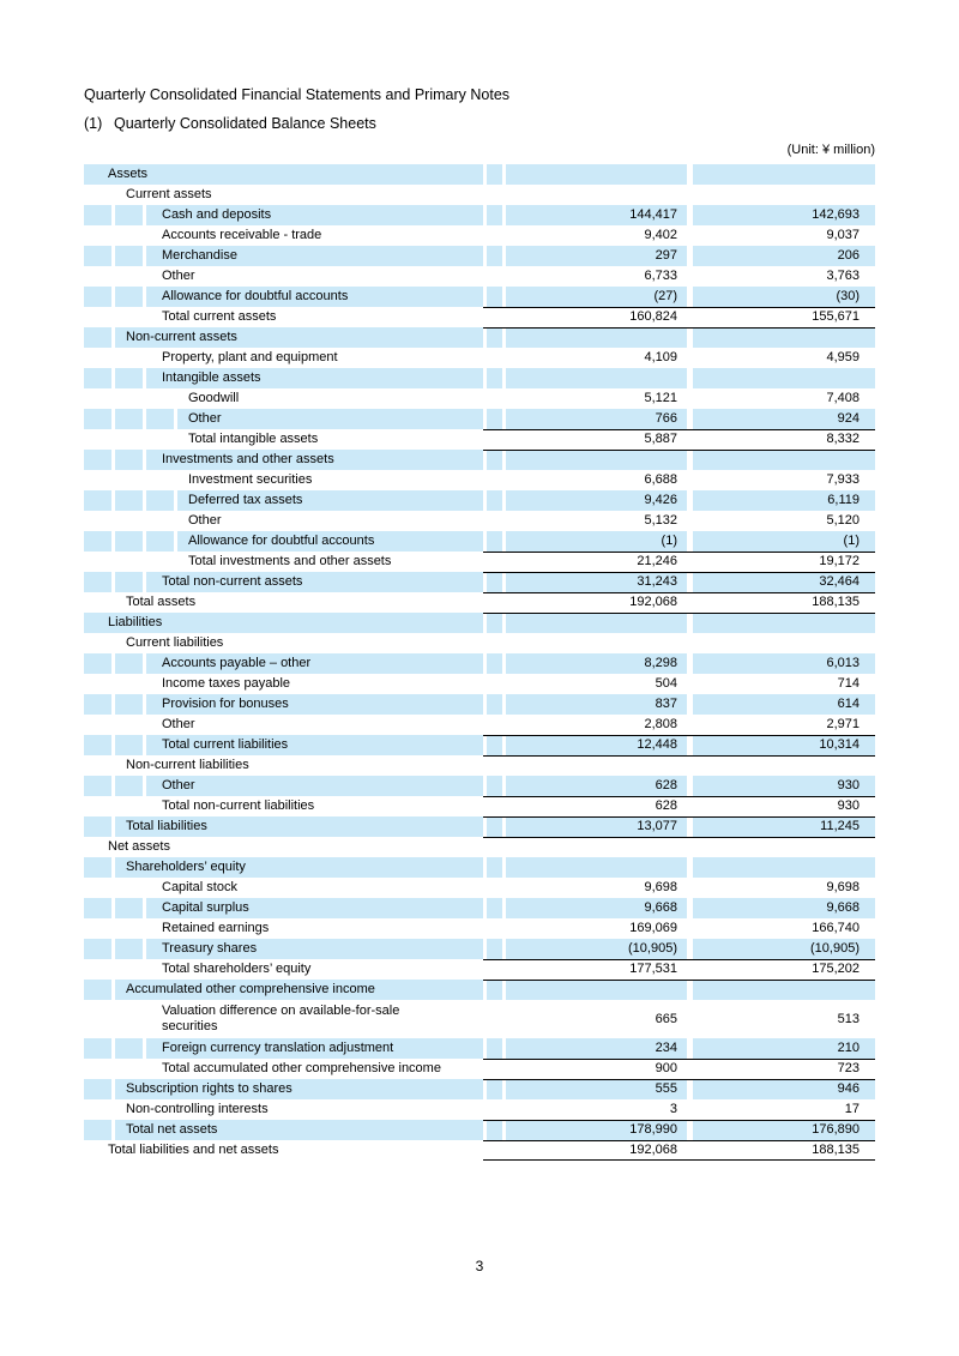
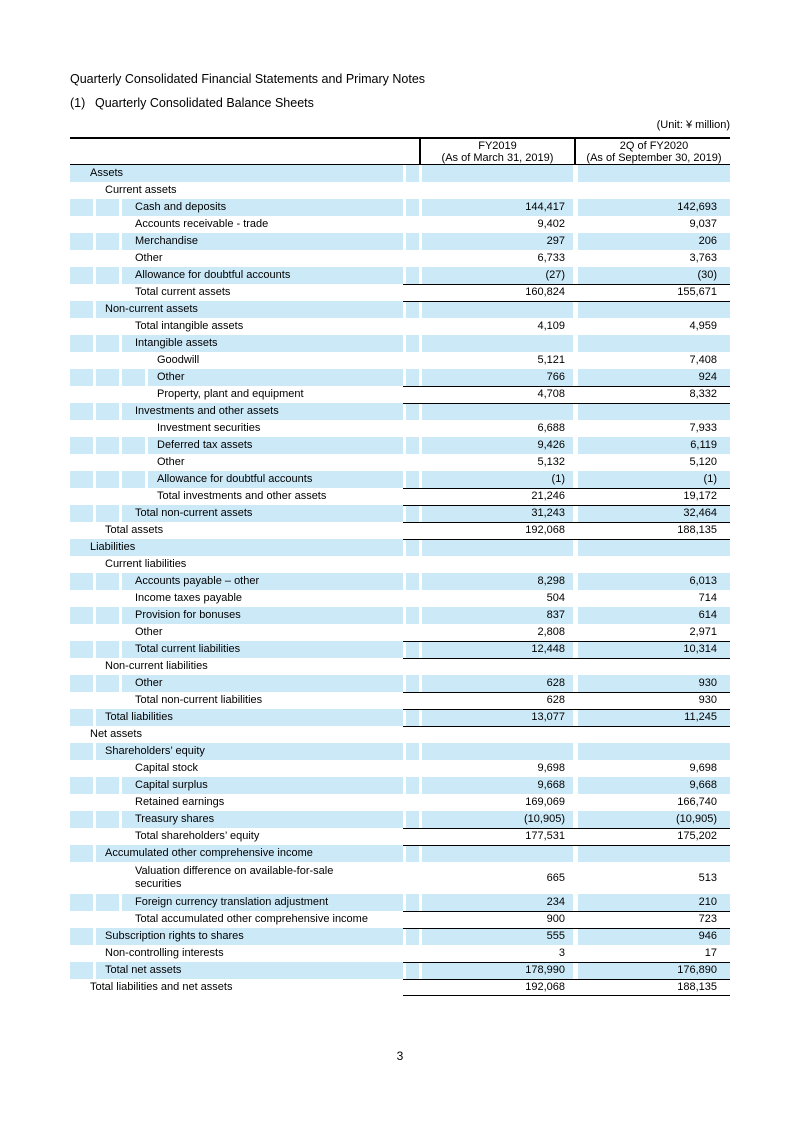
  Quarterly Consolidated Financial Statements and Primary Notes
  (1) Quarterly Consolidated Balance Sheets
  (Unit: ¥ million)
+ FY2019
+ (As of March 31, 2019)
+ 2Q of FY2020
+ (As of September 30, 2019)
  Assets
  Current assets
  Cash and deposits
  144,417
  142,693
  Accounts receivable - trade
  9,402
  9,037
  Merchandise
  297
  206
  Other
  6,733
  3,763
  Allowance for doubtful accounts
  (27)
  (30)
  Total current assets
  160,824
  155,671
  Non-current assets
- Property, plant and equipment
+ Total intangible assets
  4,109
  4,959
  Intangible assets
  Goodwill
  5,121
  7,408
  Other
  766
  924
- Total intangible assets
+ Property, plant and equipment
- 5,887
+ 4,708
  8,332
  Investments and other assets
  Investment securities
  6,688
  7,933
  Deferred tax assets
  9,426
  6,119
  Other
  5,132
  5,120
  Allowance for doubtful accounts
  (1)
  (1)
  Total investments and other assets
  21,246
  19,172
  Total non-current assets
  31,243
  32,464
  Total assets
  192,068
  188,135
  Liabilities
  Current liabilities
  Accounts payable – other
  8,298
  6,013
  Income taxes payable
  504
  714
  Provision for bonuses
  837
  614
  Other
  2,808
  2,971
  Total current liabilities
  12,448
  10,314
  Non-current liabilities
  Other
  628
  930
  Total non-current liabilities
  628
  930
  Total liabilities
  13,077
  11,245
  Net assets
  Shareholders’ equity
  Capital stock
  9,698
  9,698
  Capital surplus
  9,668
  9,668
  Retained earnings
  169,069
  166,740
  Treasury shares
  (10,905)
  (10,905)
  Total shareholders’ equity
  177,531
  175,202
  Accumulated other comprehensive income
  Valuation difference on available-for-sale
  securities
  665
  513
  Foreign currency translation adjustment
  234
  210
  Total accumulated other comprehensive income
  900
  723
  Subscription rights to shares
  555
  946
  Non-controlling interests
  3
  17
  Total net assets
  178,990
  176,890
  Total liabilities and net assets
  192,068
  188,135
  3
